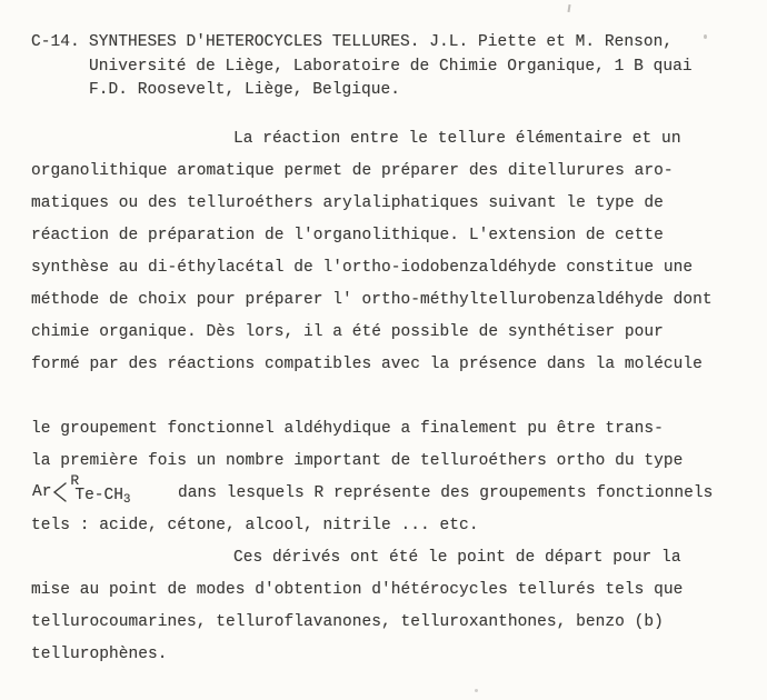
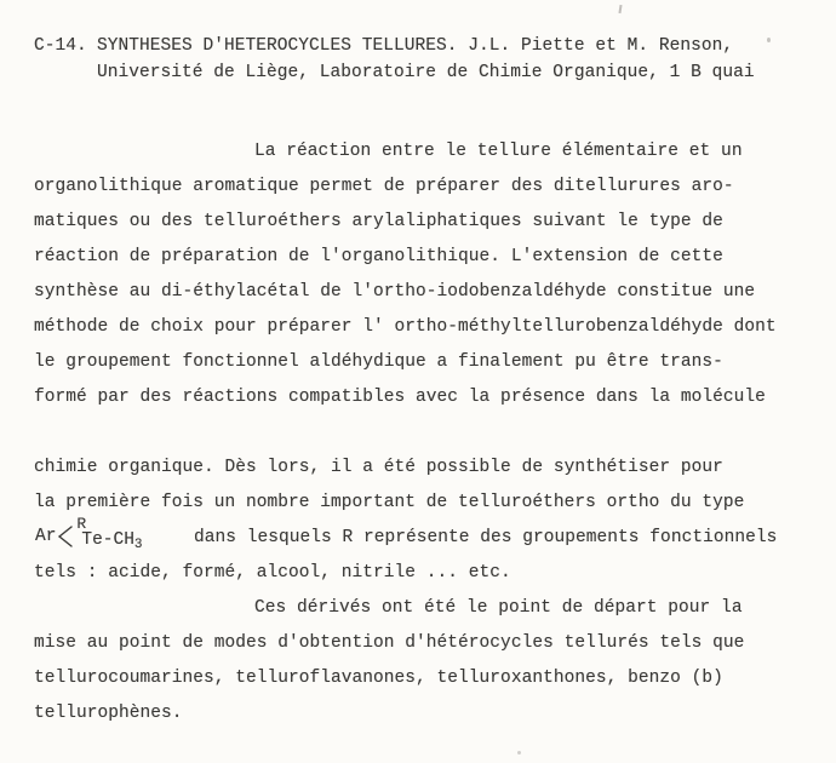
  C-14.
  SYNTHESES D'HETEROCYCLES TELLURES. J.L. Piette et M. Renson,
  Université de Liège, Laboratoire de Chimie Organique, 1 B quai
- F.D. Roosevelt, Liège, Belgique.
  La réaction entre le tellure élémentaire et un
  organolithique aromatique permet de préparer des ditellurures aro-
  matiques ou des telluroéthers arylaliphatiques suivant le type de
  réaction de préparation de l'organolithique. L'extension de cette
  synthèse au di-éthylacétal de l'ortho-iodobenzaldéhyde constitue une
  méthode de choix pour préparer l' ortho-méthyltellurobenzaldéhyde dont
- chimie organique. Dès lors, il a été possible de synthétiser pour
+ le groupement fonctionnel aldéhydique a finalement pu être trans-
  formé par des réactions compatibles avec la présence dans la molécule
- le groupement fonctionnel aldéhydique a finalement pu être trans-
+ chimie organique. Dès lors, il a été possible de synthétiser pour
  la première fois un nombre important de telluroéthers ortho du type
  dans lesquels R représente des groupements fonctionnels
- tels : acide, cétone, alcool, nitrile ... etc.
+ tels : acide, formé, alcool, nitrile ... etc.
  Ces dérivés ont été le point de départ pour la
  mise au point de modes d'obtention d'hétérocycles tellurés tels que
  tellurocoumarines, telluroflavanones, telluroxanthones, benzo (b)
  tellurophènes.
  Ar
  R
  Te-CH3
